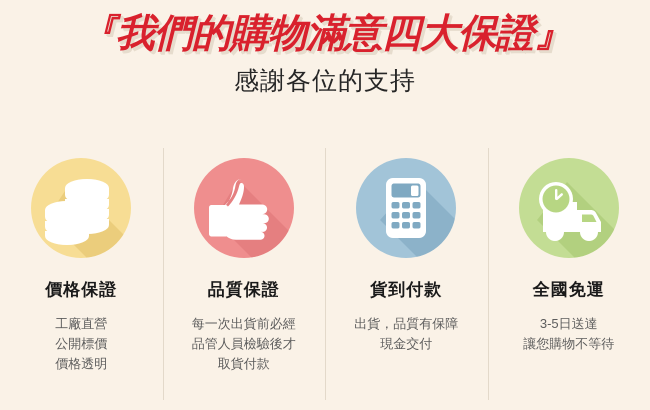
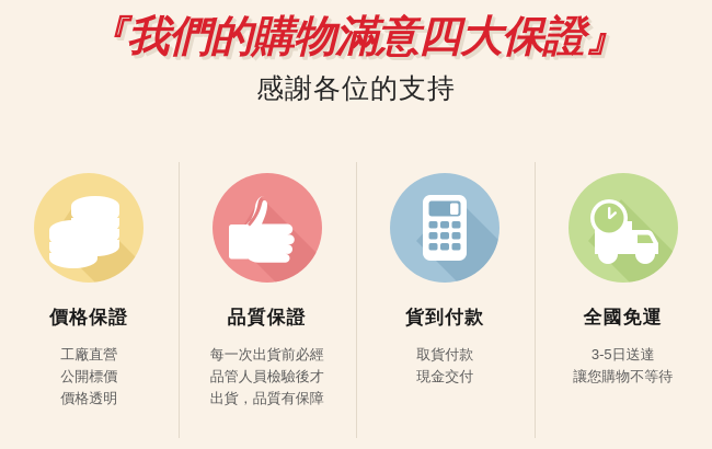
  『我們的購物滿意四大保證』
  感謝各位的支持
  價格保證
  工廠直營
  公開標價
  價格透明
  品質保證
  每一次出貨前必經
  品管人員檢驗後才
- 取貨付款
+ 出貨，品質有保障
  貨到付款
- 出貨，品質有保障
+ 取貨付款
  現金交付
  全國免運
  3-5日送達
  讓您購物不等待
